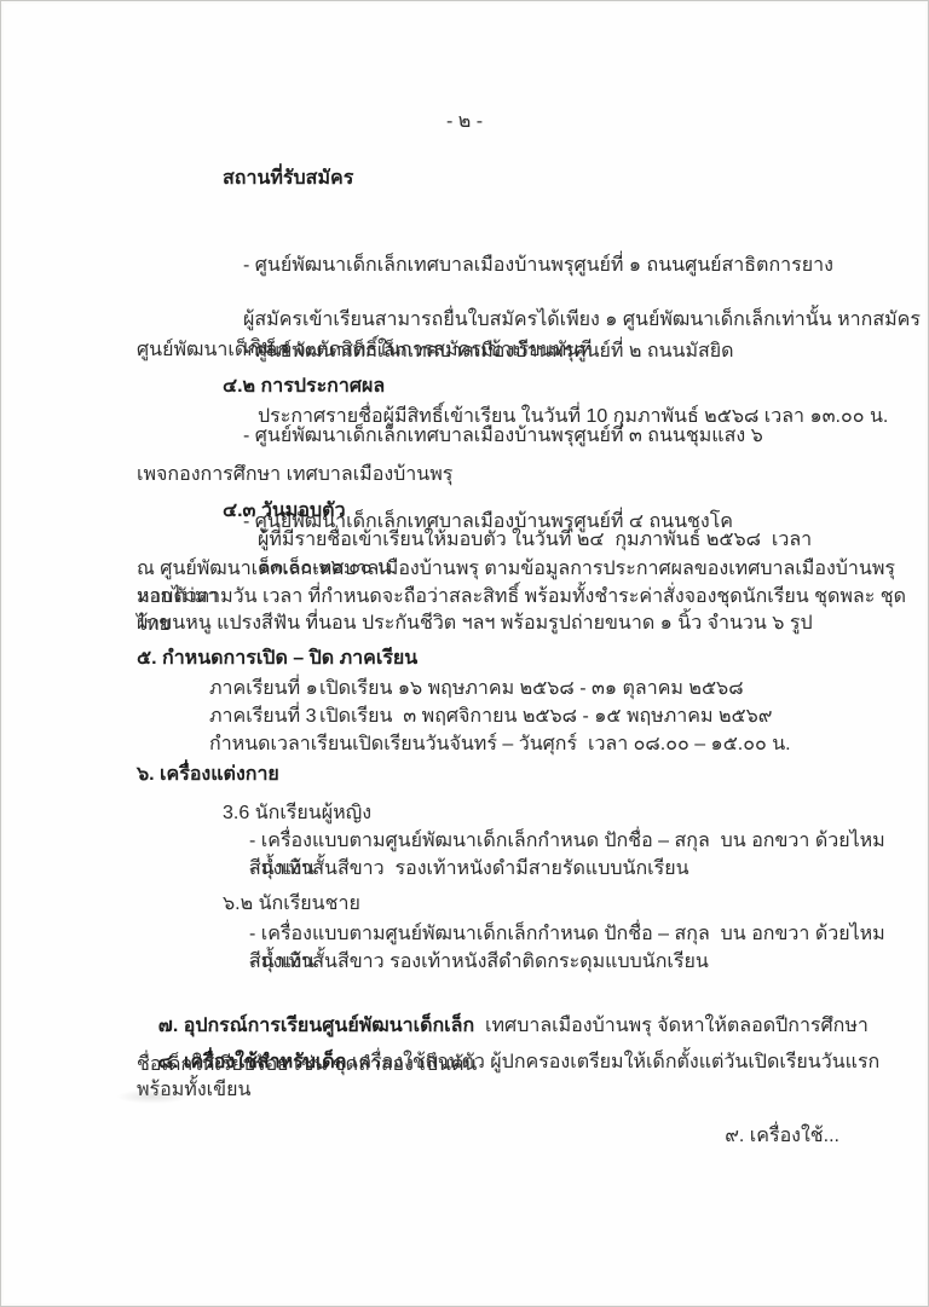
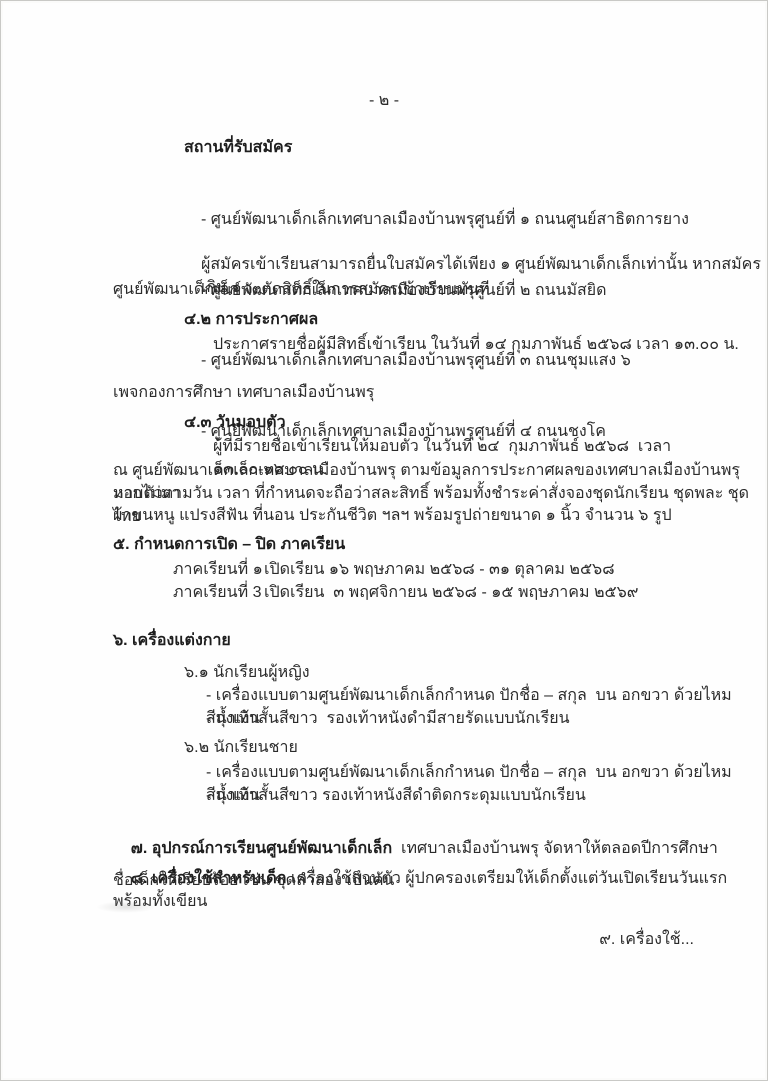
  - ๒ -
  สถานที่รับสมัคร
  - ศูนย์พัฒนาเด็กเล็กเทศบาลเมืองบ้านพรุศูนย์ที่ ๑ ถนนศูนย์สาธิตการยาง
  - ศูนย์พัฒนาเด็กเล็กเทศบาลเมืองบ้านพรุศูนย์ที่ ๒ ถนนมัสยิด
  - ศูนย์พัฒนาเด็กเล็กเทศบาลเมืองบ้านพรุศูนย์ที่ ๓ ถนนชุมแสง ๖
  - ศูนย์พัฒนาเด็กเล็กเทศบาลเมืองบ้านพรุศูนย์ที่ ๔ ถนนชงโค
  ผู้สมัครเข้าเรียนสามารถยื่นใบสมัครได้เพียง ๑ ศูนย์พัฒนาเด็กเล็กเท่านั้น หากสมัครเกิน ๑
  ศูนย์พัฒนาเด็กเล็ก จะตัดสิทธิ์ในการสมัครเข้าเรียนทันที
  ๔.๒ การประกาศผล
- ประกาศรายชื่อผู้มีสิทธิ์เข้าเรียน ในวันที่ 10 กุมภาพันธ์ ๒๕๖๘ เวลา ๑๓.๐๐ น.
+ ประกาศรายชื่อผู้มีสิทธิ์เข้าเรียน ในวันที่ ๑๔ กุมภาพันธ์ ๒๕๖๘ เวลา ๑๓.๐๐ น.
  เพจกองการศึกษา เทศบาลเมืองบ้านพรุ
  ๔.๓ วันมอบตัว
  ผู้ที่มีรายชื่อเข้าเรียนให้มอบตัว ในวันที่ ๒๔ กุมภาพันธ์ ๒๕๖๘ เวลา ๑๓.๐๐-๑๖.๐๐ น.
  ณ ศูนย์พัฒนาเด็กเล็กเทศบาลเมืองบ้านพรุ ตามข้อมูลการประกาศผลของเทศบาลเมืองบ้านพรุ หากไม่มา
  มอบตัวตามวัน เวลา ที่กำหนดจะถือว่าสละสิทธิ์ พร้อมทั้งชำระค่าสั่งจองชุดนักเรียน ชุดพละ ชุดไทย
  ผ้าขนหนู แปรงสีฟัน ที่นอน ประกันชีวิต ฯลฯ พร้อมรูปถ่ายขนาด ๑ นิ้ว จำนวน ๖ รูป
  ๕. กำหนดการเปิด – ปิด ภาคเรียน
  ภาคเรียนที่ ๑
  เปิดเรียน ๑๖ พฤษภาคม ๒๕๖๘ - ๓๑ ตุลาคม ๒๕๖๘
  ภาคเรียนที่ 3
  เปิดเรียน ๓ พฤศจิกายน ๒๕๖๘ - ๑๕ พฤษภาคม ๒๕๖๙
- กำหนดเวลาเรียน
- เปิดเรียนวันจันทร์ – วันศุกร์ เวลา ๐๘.๐๐ – ๑๕.๐๐ น.
  ๖. เครื่องแต่งกาย
- 3.6 นักเรียนผู้หญิง
+ ๖.๑ นักเรียนผู้หญิง
  - เครื่องแบบตามศูนย์พัฒนาเด็กเล็กกำหนด ปักชื่อ – สกุล บน อกขวา ด้วยไหมสีน้ำเงิน
  - ถุงเท้าสั้นสีขาว รองเท้าหนังดำมีสายรัดแบบนักเรียน
  ๖.๒ นักเรียนชาย
  - เครื่องแบบตามศูนย์พัฒนาเด็กเล็กกำหนด ปักชื่อ – สกุล บน อกขวา ด้วยไหมสีน้ำเงิน
  - ถุงเท้าสั้นสีขาว รองเท้าหนังสีดำติดกระดุมแบบนักเรียน
  ๗. อุปกรณ์การเรียนศูนย์พัฒนาเด็กเล็ก เทศบาลเมืองบ้านพรุ จัดหาให้ตลอดปีการศึกษา
  ๘. เครื่องใช้สำหรับเด็ก เครื่องใช้ส่วนตัว ผู้ปกครองเตรียมให้เด็กตั้งแต่วันเปิดเรียนวันแรก ทั้งเขียน
  ชื่อเด็กให้เรียบร้อย เช่น ชุดลำลอง เป็นต้น
  ๙. เครื่องใช้...
